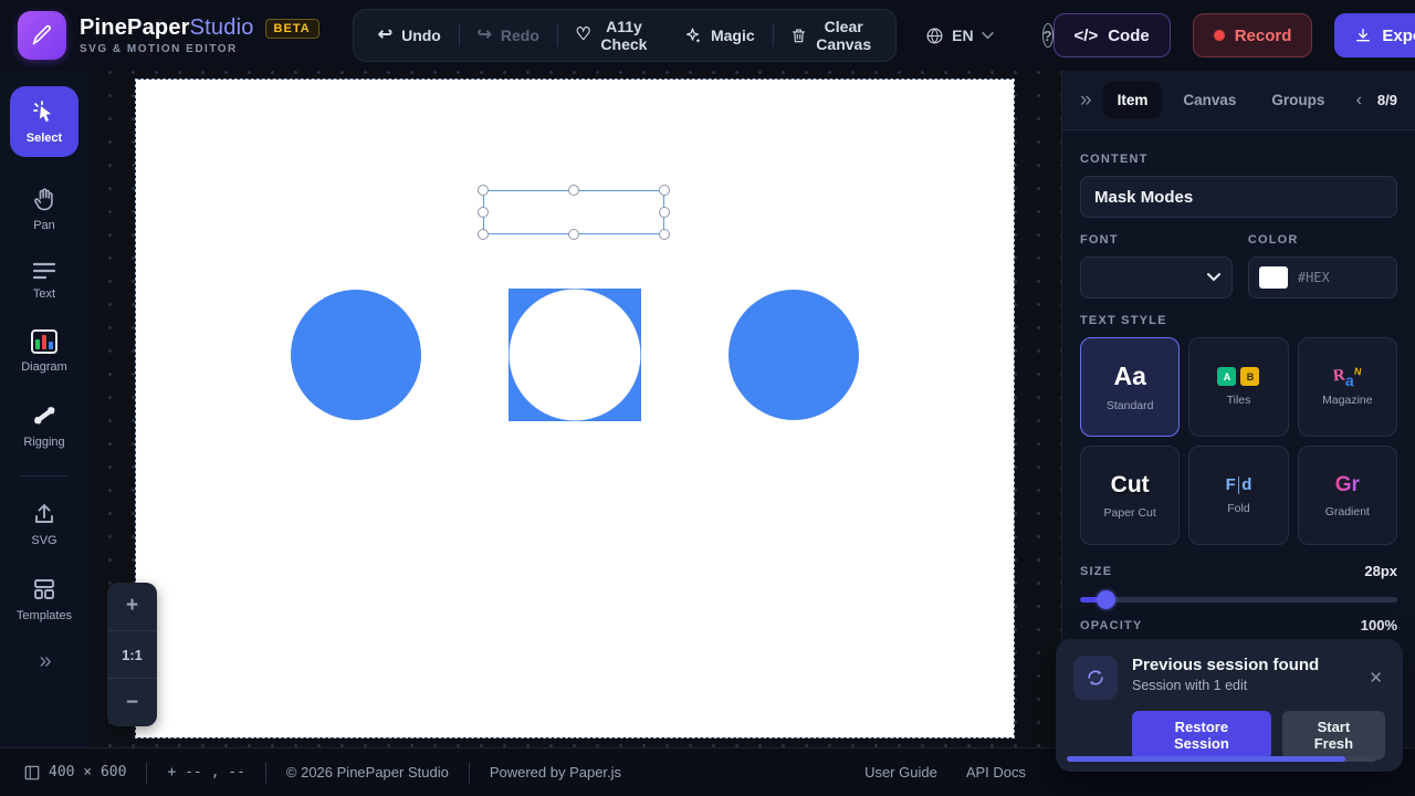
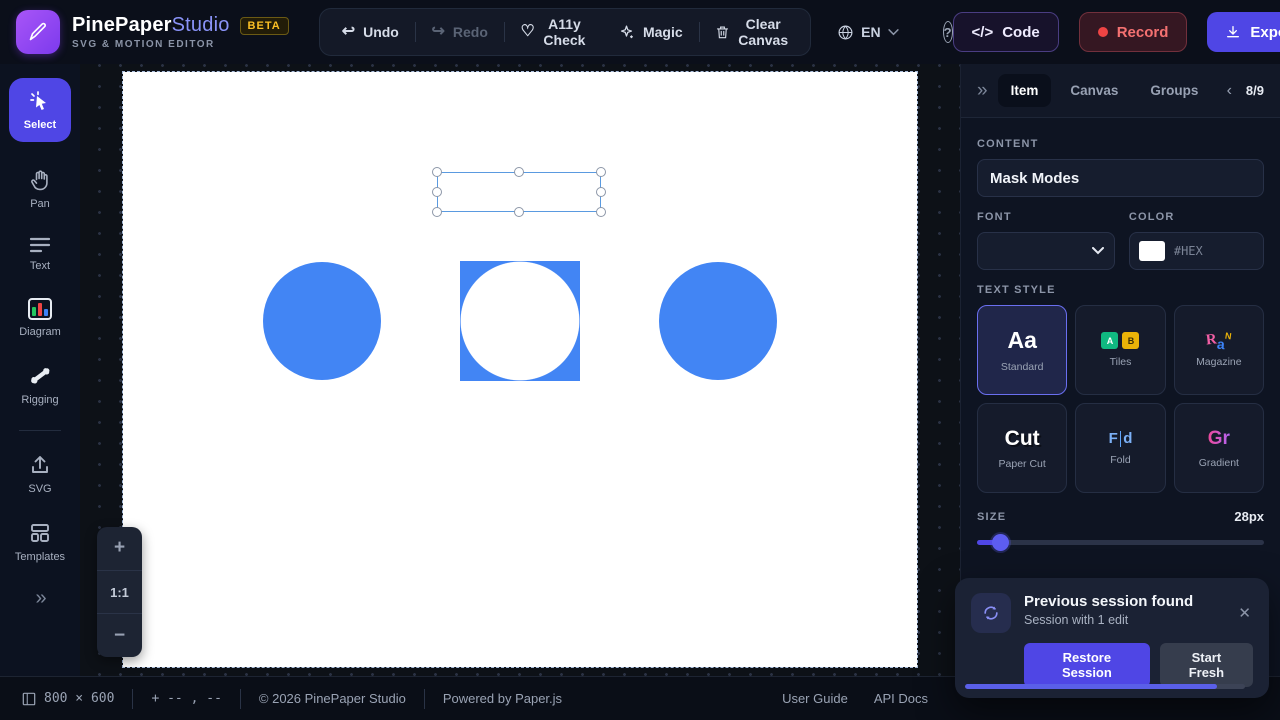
  PinePaperStudio
  BETA
  SVG & MOTION EDITOR
  ↩
  Undo
  ↪
  Redo
  ♡
  A11y Check
  Magic
  Clear Canvas
  EN
  ?
  </>
  Code
  Record
  Select
  Pan
  Text
  Diagram
  Rigging
  SVG
  Templates
  »
  +
  1:1
  −
  »
  Item
  Canvas
  Groups
  ‹
  8/9
  CONTENT
  Mask Modes
  FONT
  COLOR
  #HEX
  TEXT STYLE
  Aa
  Standard
  A
  B
  Tiles
  Magazine
  Cut
  Paper Cut
  F
  d
  Fold
  Gr
  Gradient
  SIZE
  28px
- OPACITY
- 100%
- 400 × 600
+ 800 × 600
  + -- , --
  © 2026 PinePaper Studio
  Powered by Paper.js
  User Guide
  API Docs
  Previous session found
  Session with 1 edit
  ✕
  Restore Session
  Start Fresh
